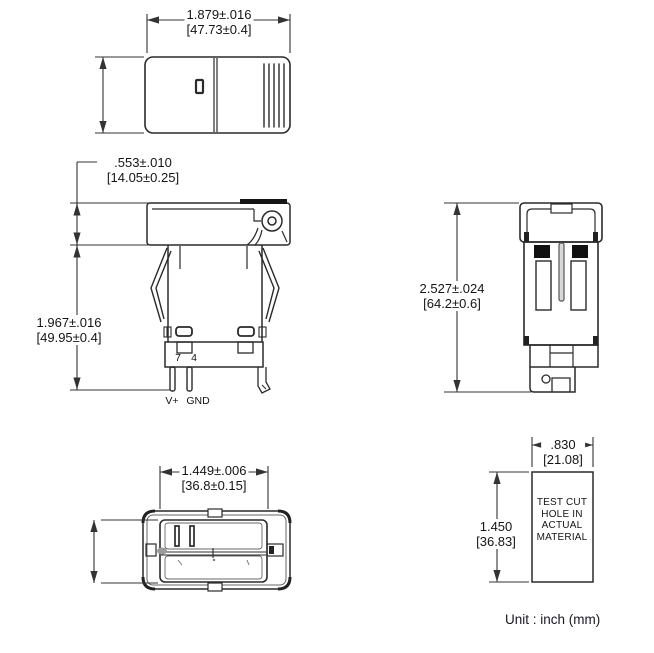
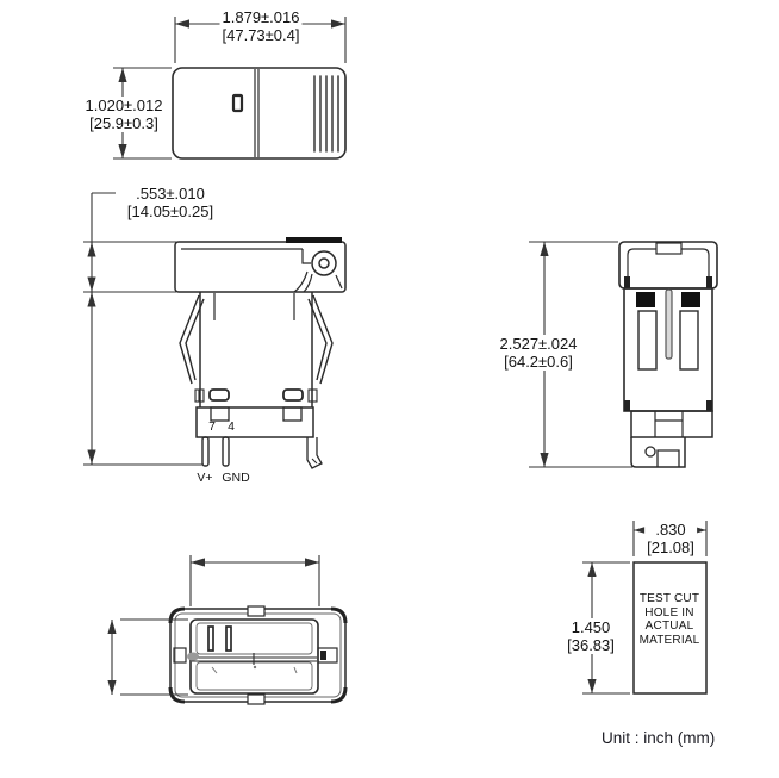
  1.879±.016
  [47.73±0.4]
+ 1.020±.012
+ [25.9±0.3]
  .553±.010
  [14.05±0.25]
- 1.967±.016
- [49.95±0.4]
  2.527±.024
  [64.2±0.6]
- 1.449±.006
- [36.8±0.15]
  .830
  [21.08]
  1.450
  [36.83]
  7
  4
  V+
  GND
  TEST CUT
  HOLE IN
  ACTUAL
  MATERIAL
  Unit : inch (mm)
